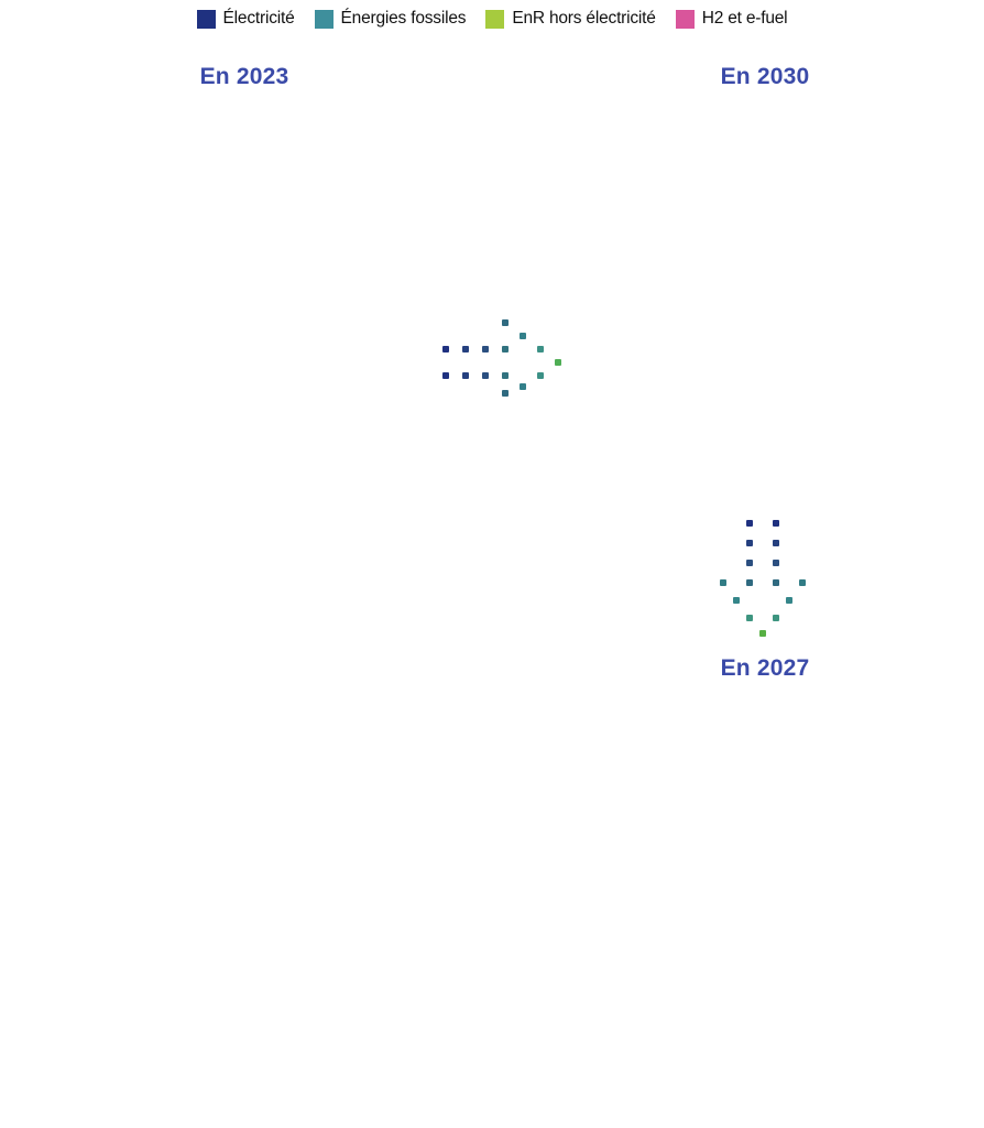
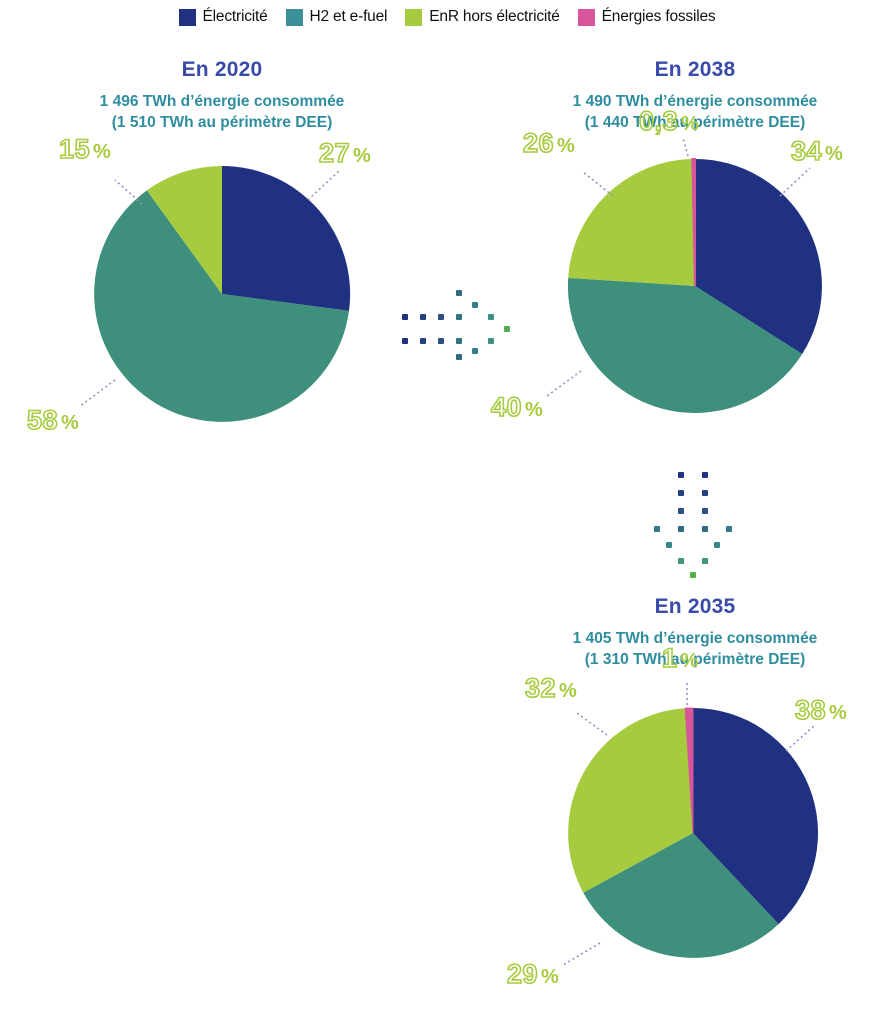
  Électricité
- Énergies fossiles
+ H2 et e-fuel
  EnR hors électricité
- H2 et e-fuel
+ Énergies fossiles
- En 2023
+ En 2020
+ 1 496 TWh d’énergie consommée
+ (1 510 TWh au périmètre DEE)
+ 27 %
+ 15 %
+ 58 %
- En 2030
+ En 2038
+ 1 490 TWh d’énergie consommée
+ (1 440 TWh au périmètre DEE)
+ 34 %
+ 26 %
+ 40 %
+ 0,3 %
- En 2027
+ En 2035
+ 1 405 TWh d’énergie consommée
+ (1 310 TWh au périmètre DEE)
+ 38 %
+ 32 %
+ 29 %
+ 1 %
